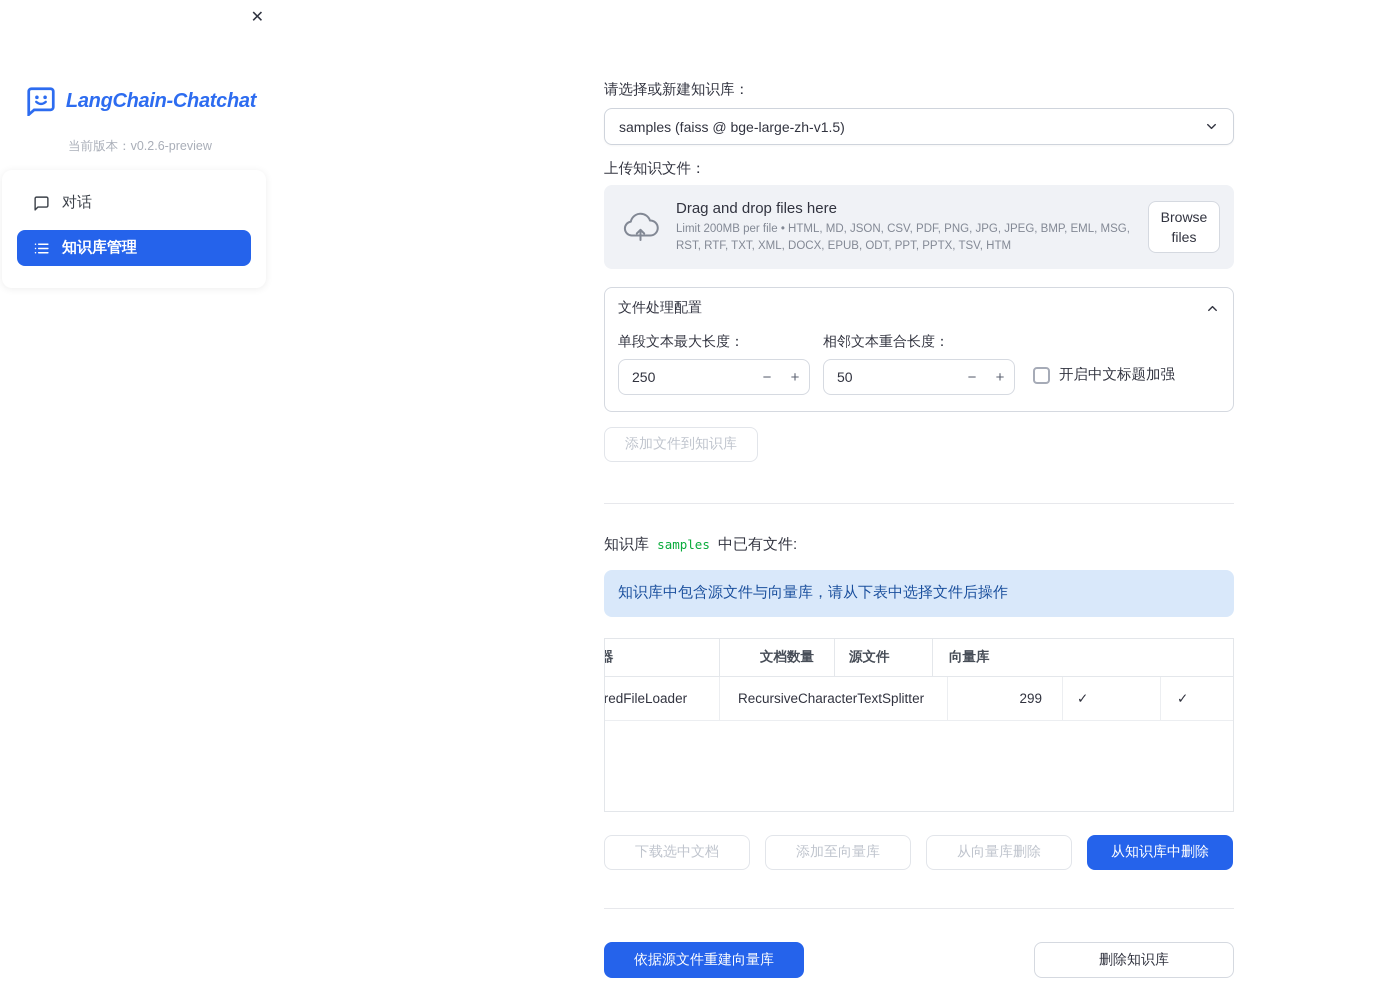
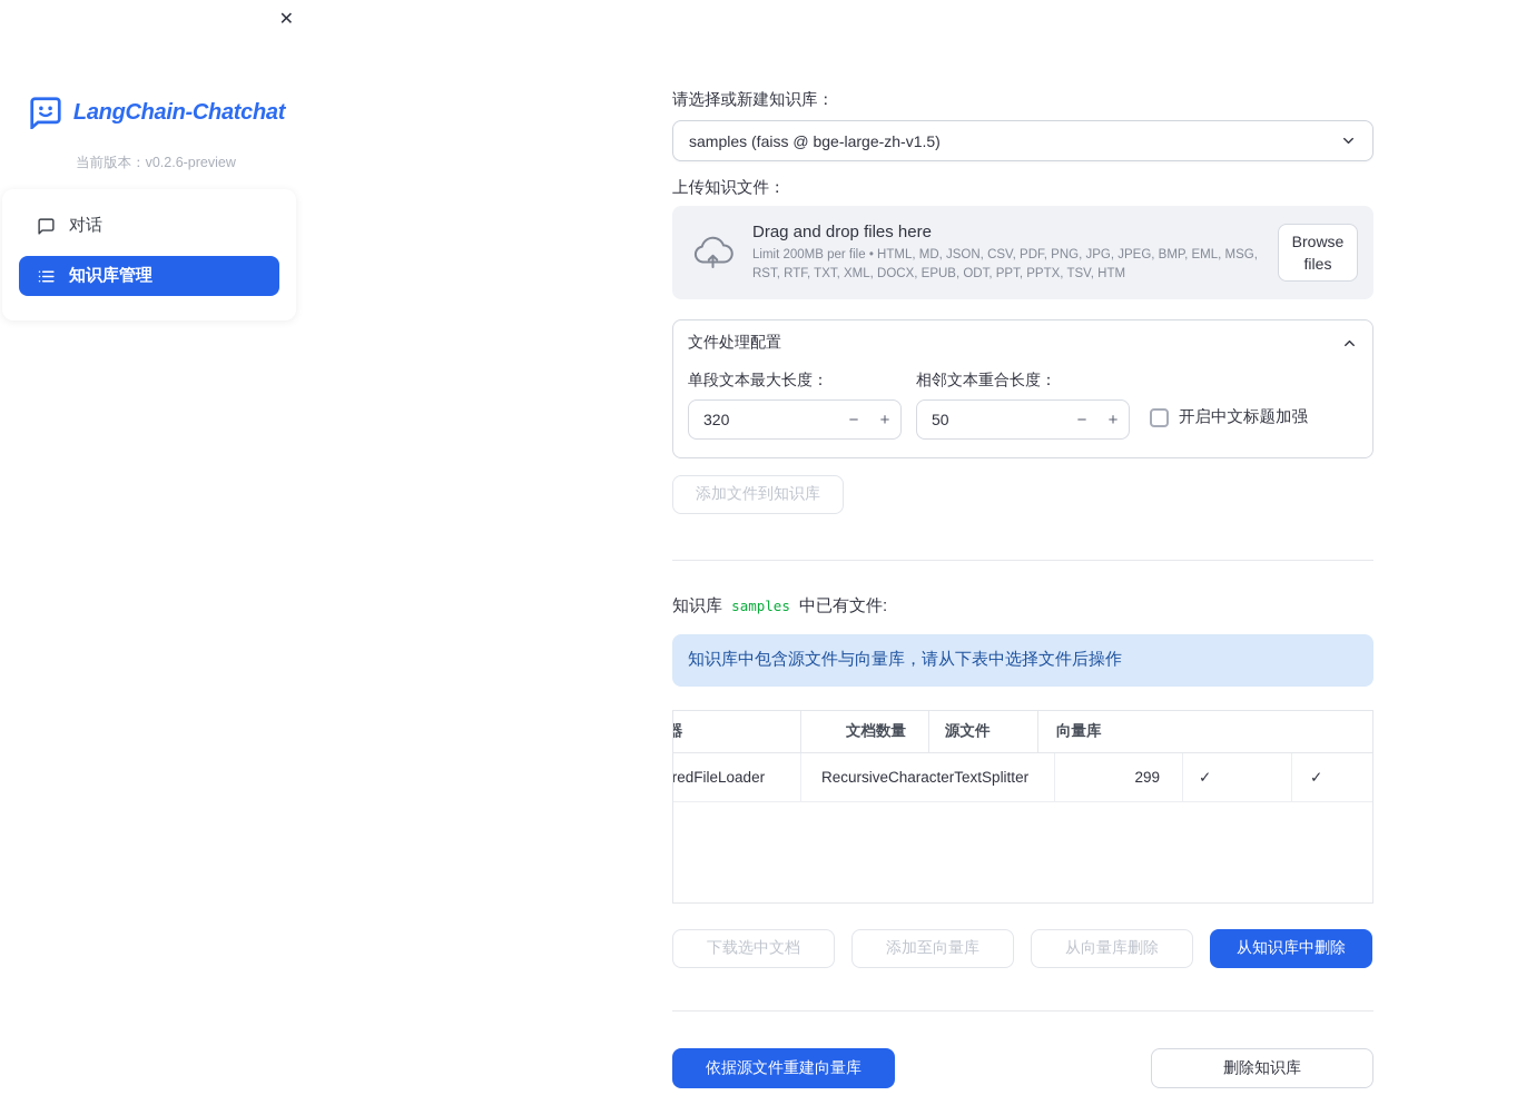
  ✕
  LangChain-Chatchat
  当前版本：v0.2.6-preview
  对话
  知识库管理
  请选择或新建知识库：
  samples (faiss @ bge-large-zh-v1.5)
  上传知识文件：
  Drag and drop files here
  Limit 200MB per file • HTML, MD, JSON, CSV, PDF, PNG, JPG, JPEG, BMP, EML, MSG, RST, RTF, TXT, XML, DOCX, EPUB, ODT, PPT, PPTX, TSV, HTM
  Browse files
  文件处理配置
  单段文本最大长度：
- 250
+ 320
  −
  +
  相邻文本重合长度：
  50
  −
  +
  开启中文标题加强
  添加文件到知识库
  知识库 samples 中已有文件:
  知识库中包含源文件与向量库，请从下表中选择文件后操作
  文档数量
  源文件
  向量库
  RecursiveCharacterTextSplitter
  299
  ✓
  ✓
  下载选中文档
  添加至向量库
  从向量库删除
  从知识库中删除
  依据源文件重建向量库
  删除知识库
